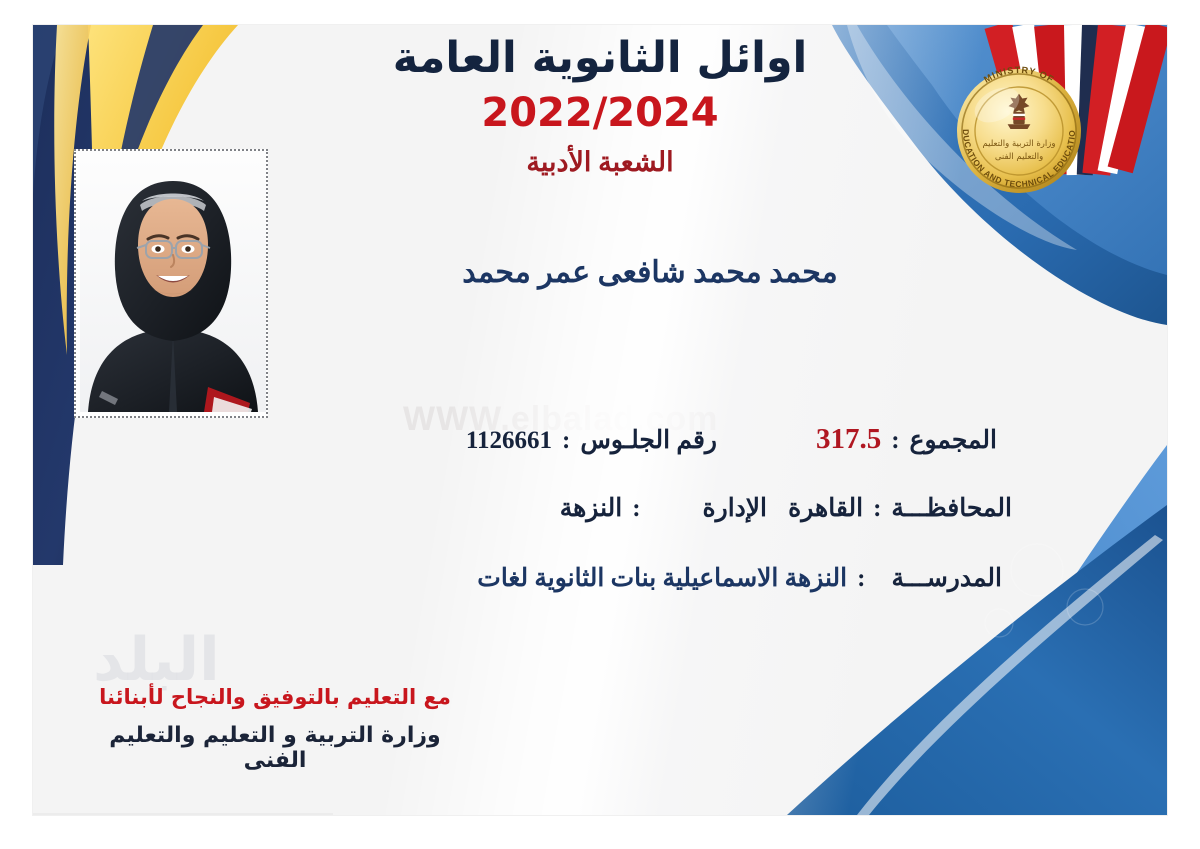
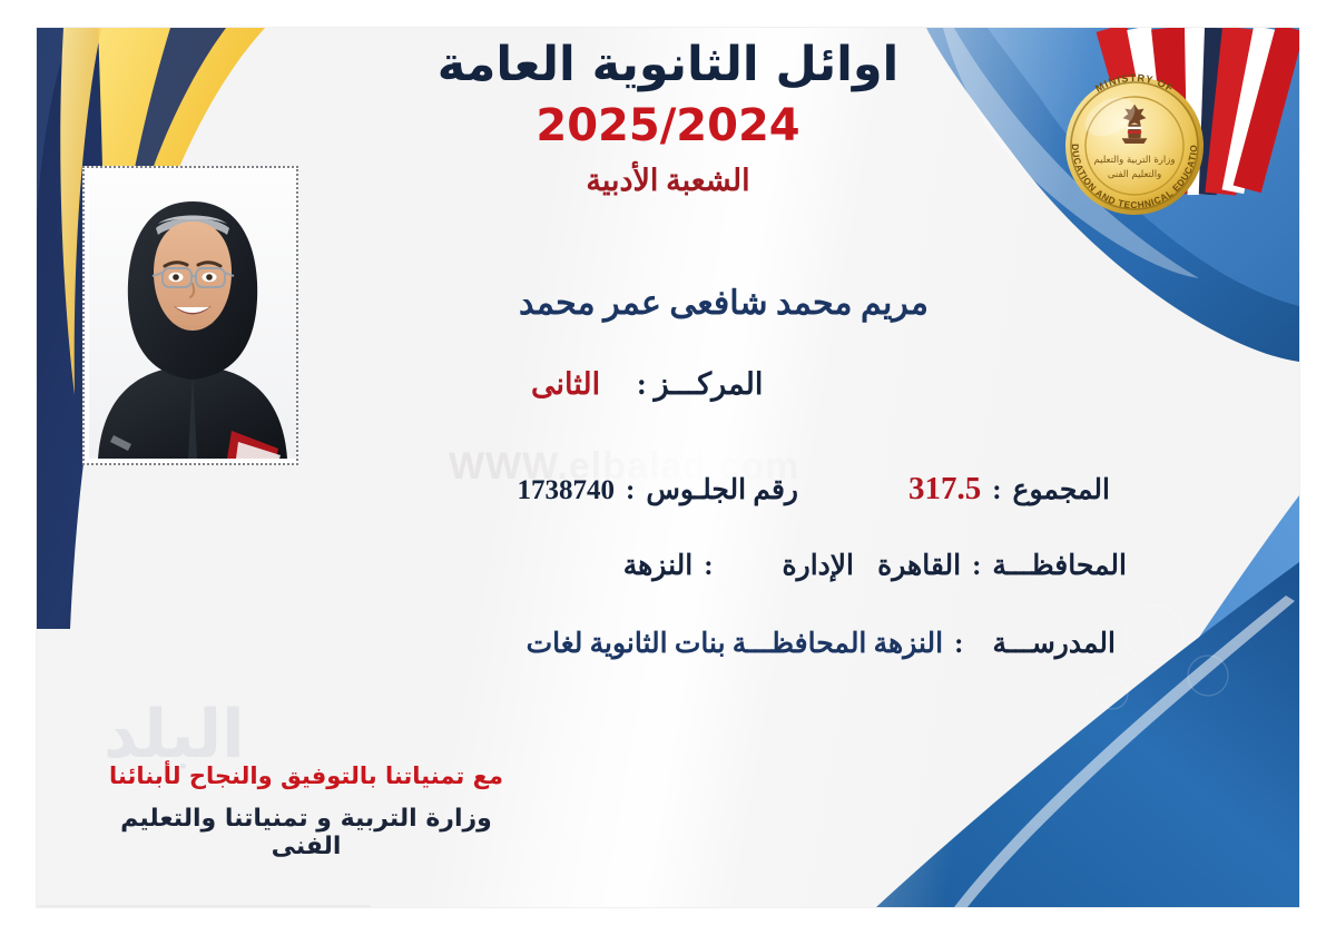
  اوائل الثانوية العامة
- 2022/2024
+ 2025/2024
  الشعبة الأدبية
- محمد محمد شافعى عمر محمد
+ مريم محمد شافعى عمر محمد
+ المركـــز : الثانى
  المجموع
  :
  317.5
  رقم الجلـوس
  :
- 1126661
+ 1738740
  المحافظـــة
  :
  القاهرة
  الإدارة
  :
  النزهة
  المدرســـة
  :
- النزهة الاسماعيلية بنات الثانوية لغات
+ النزهة المحافظـــة بنات الثانوية لغات
- مع التعليم بالتوفيق والنجاح لأبنائنا
+ مع تمنياتنا بالتوفيق والنجاح لأبنائنا
- وزارة التربية و التعليم والتعليم الفنى
+ وزارة التربية و تمنياتنا والتعليم الفنى
